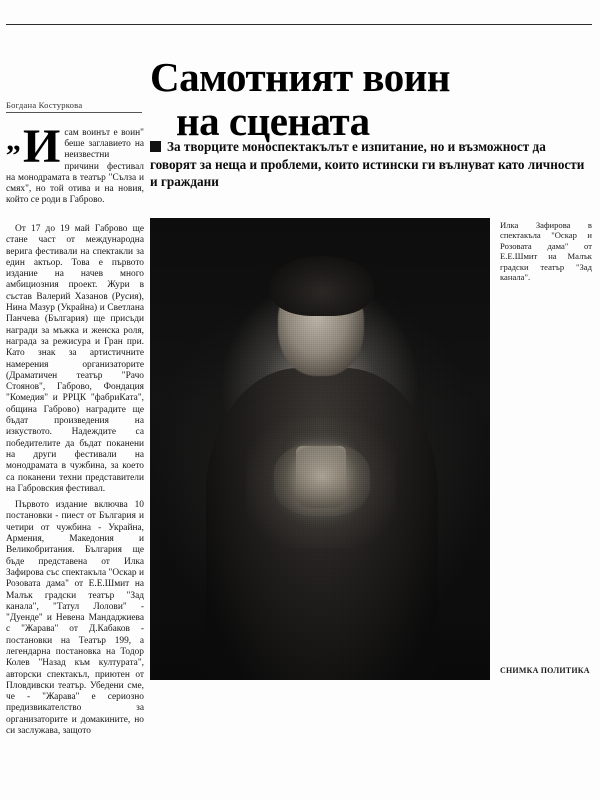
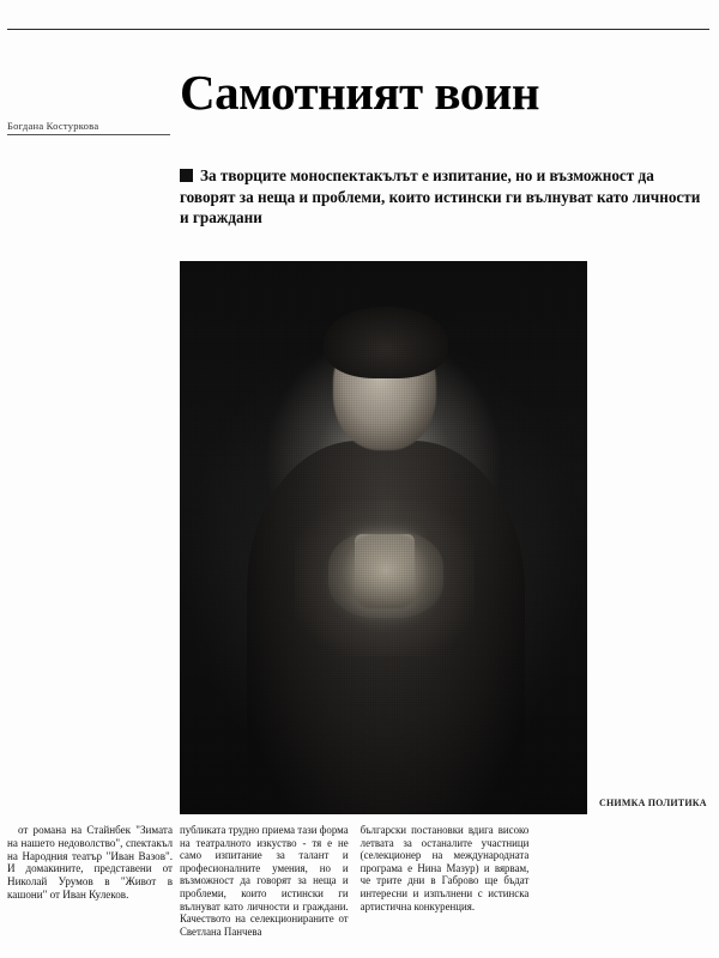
  Самотният воин
- на сцената
  За творците моноспектакълът е изпитание, но и възможност да говорят за неща и проблеми, които истински ги вълнуват като личности и граждани
  Богдана Костуркова
- „
- И
- сам воинът е воин" беше заглавието на неизвестни причини фестивал на монодрамата в театър "Сълза и смях", но той отива и на новия, който се роди в Габрово.
- От 17 до 19 май Габрово ще стане част от международна верига фестивали на спектакли за един актьор. Това е първото издание на начев много амбициозния проект. Жури в състав Валерий Хазанов (Русия), Нина Мазур (Украйна) и Светлана Панчева (България) ще присъди награди за мъжка и женска роля, награда за режисура и Гран при. Като знак за артистичните намерения организаторите (Драматичен театър "Рачо Стоянов", Габрово, Фондация "Комедия" и РРЦК "фабриКата", община Габрово) наградите ще бъдат произведения на изкуството. Надеждите са победителите да бъдат поканени на други фестивали на монодрамата в чужбина, за което са поканени техни представители на Габровския фестивал.
- Първото издание включва 10 постановки - пиест от България и четири от чужбина - Украйна, Армения, Македония и Великобритания. България ще бъде представена от Илка Зафирова със спектакъла "Оскар и Розовата дама" от Е.Е.Шмит на Малък градски театър "Зад канала", "Татул Лолови" - "Дуенде" и Невена Мандаджиева с "Жарава" от Д.Кабаков - постановки на Театър 199, а легендарна постановка на Тодор Колев "Назад към културата", авторски спектакъл, приютен от Пловдивски театър. Убедени сме, че - "Жарава" е сериозно предизвикателство за организаторите и домакините, но си заслужава, защото
- Илка Зафирова в спектакъла "Оскар и Розовата дама" от Е.Е.Шмит на Малък градски театър "Зад канала".
  СНИМКА ПОЛИТИКА
+ от романа на Стайнбек "Зимата на нашето недоволство", спектакъл на Народния театър "Иван Вазов". И домакините, представени от Николай Урумов в "Живот в кашони" от Иван Кулеков.
+ публиката трудно приема тази форма на театралното изкуство - тя е не само изпитание за талант и професионалните умения, но и възможност да говорят за неща и проблеми, които истински ги вълнуват като личности и граждани. Качеството на селекционираните от Светлана Панчева
+ български постановки вдига високо летвата за останалите участници (селекционер на международната програма е Нина Мазур) и вярвам, че трите дни в Габрово ще бъдат интересни и изпълнени с истинска артистична конкуренция.
